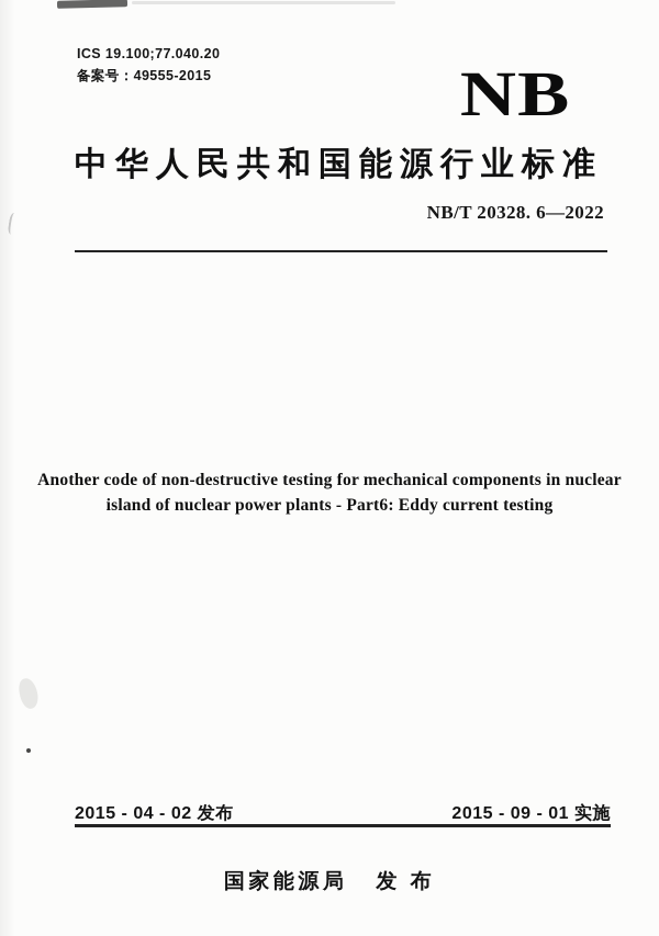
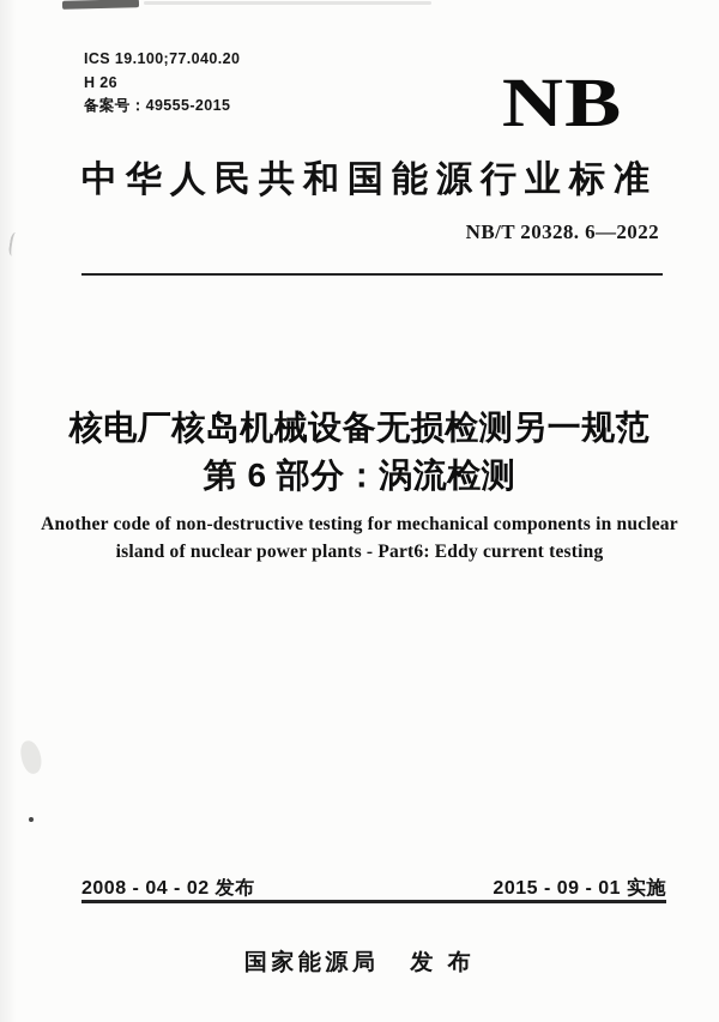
  ICS 19.100;77.040.20
+ H 26
  备案号：49555-2015
  NB
  中华人民共和国能源行业标准
  NB/T 20328. 6—2022
+ 核电厂核岛机械设备无损检测另一规范
+ 第 6 部分：涡流检测
  Another code of non-destructive testing for mechanical components in nuclear
  island of nuclear power plants - Part6: Eddy current testing
- 2015 - 04 - 02 发布
+ 2008 - 04 - 02 发布
  2015 - 09 - 01 实施
  国家能源局
  发 布
